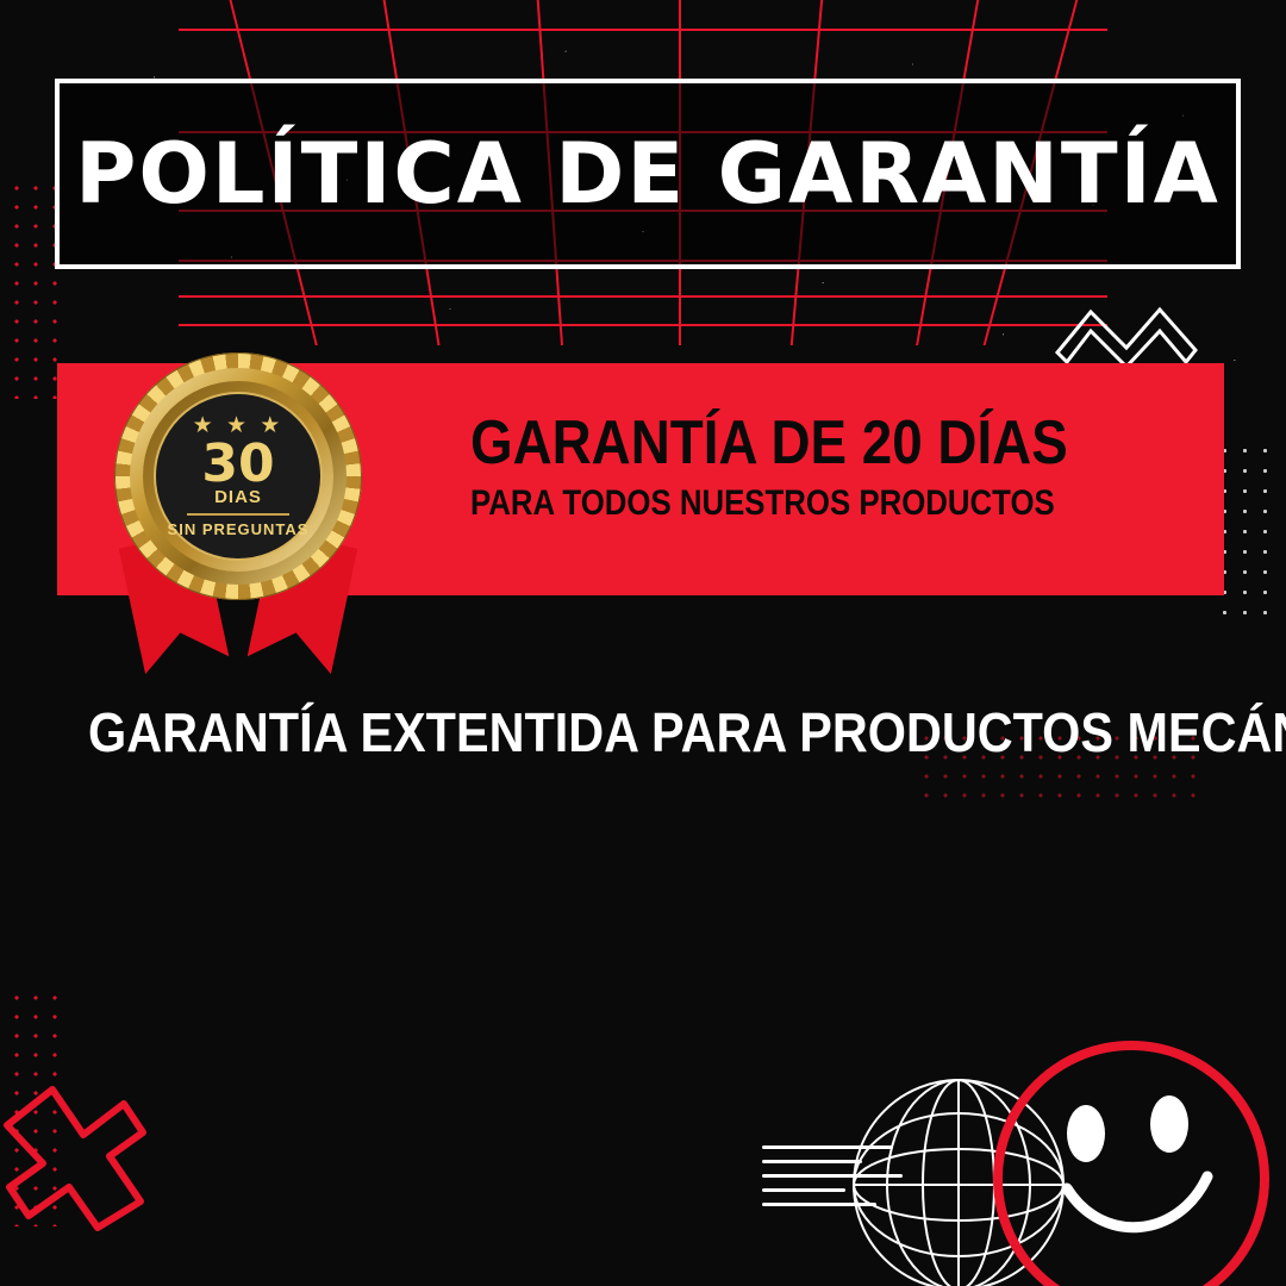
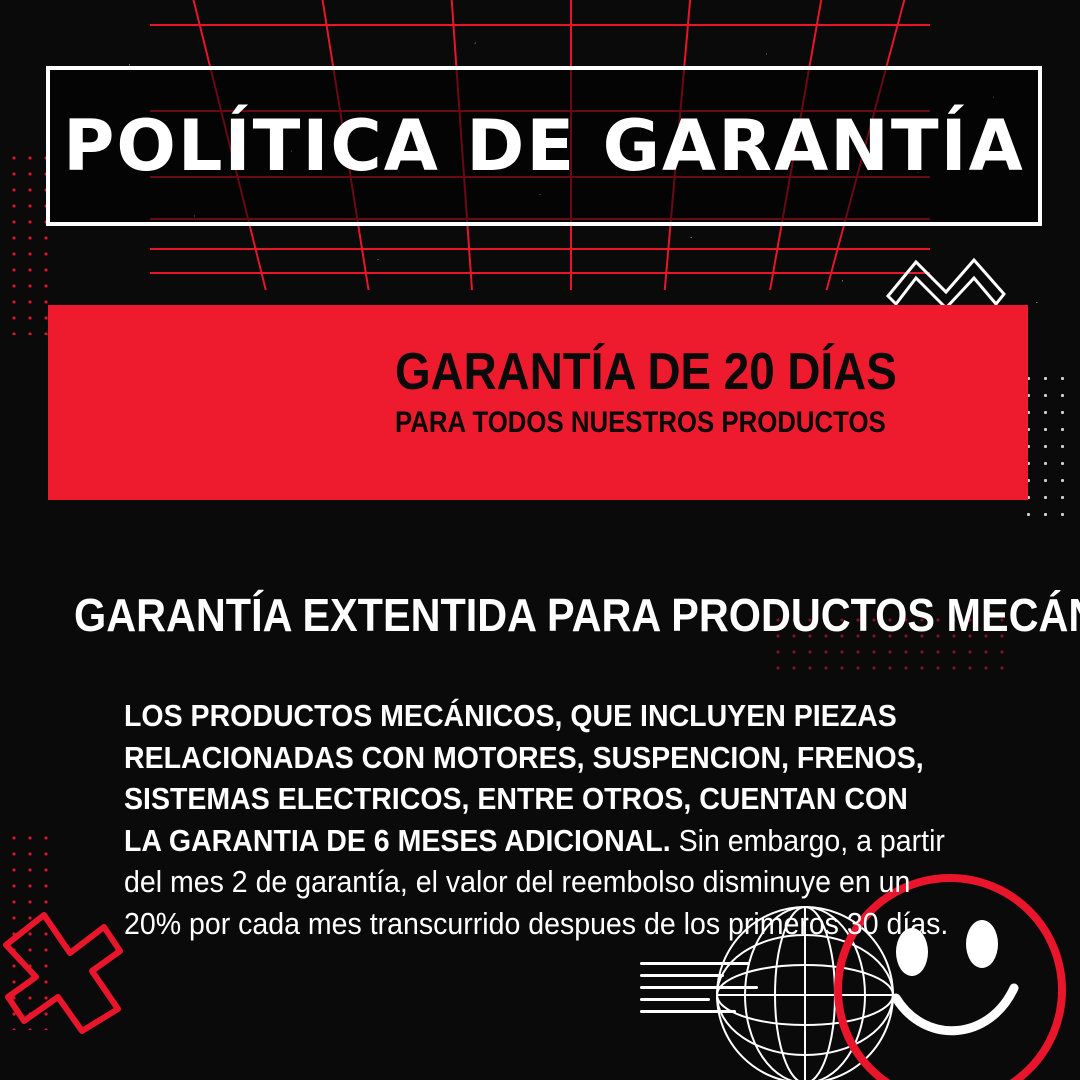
  POLÍTICA DE GARANTÍA
  GARANTÍA DE 20 DÍAS
  PARA TODOS NUESTROS PRODUCTOS
- ★ ★ ★
- 30
- DIAS
- SIN PREGUNTAS
  GARANTÍA EXTENTIDA PARA PRODUCTOS MECÁ
+ LOS PRODUCTOS MECÁNICOS, QUE INCLUYEN PIEZAS RELACIONADAS CON MOTORES, SUSPENCION, FRENOS, SISTEMAS ELECTRICOS, ENTRE OTROS, CUENTAN CON LA GARANTIA DE 6 MESES ADICIONAL. Sin embargo, a partir del mes 2 de garantía, el valor del reembolso disminuye en un 20% por cada mes transcurrido despues de los primeros 30 días.
